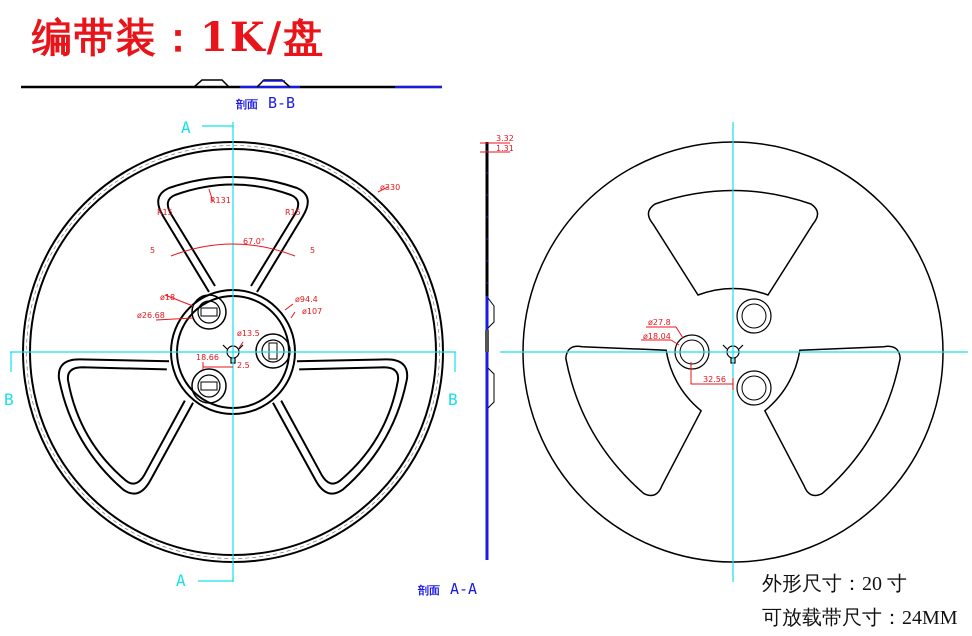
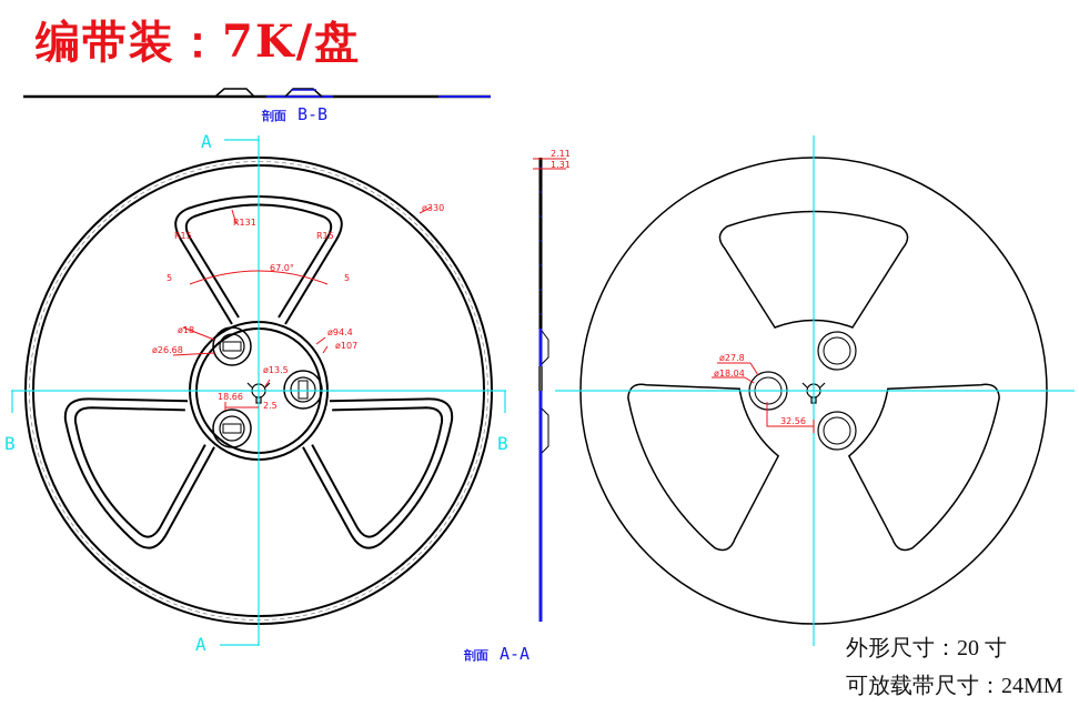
- 编带装：1K/盘
+ 编带装：7K/盘
  ø330
  R131
  R15
  R15
  67.0°
  5
  5
  ø18
  ø26.68
  ø94.4
  ø107
  ø13.5
  18.66
  2.5
  A
  A
  B
  B
- 3.32
+ 2.11
  1.31
  ø27.8
  ø18.04
  32.56
  剖面 B-B
  剖面 A-A
  外形尺寸：20 寸
  可放载带尺寸：24MM
